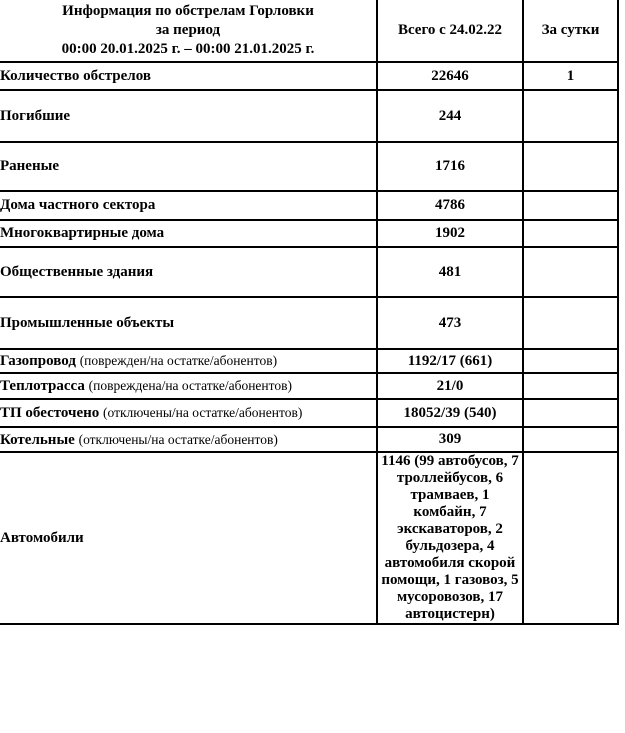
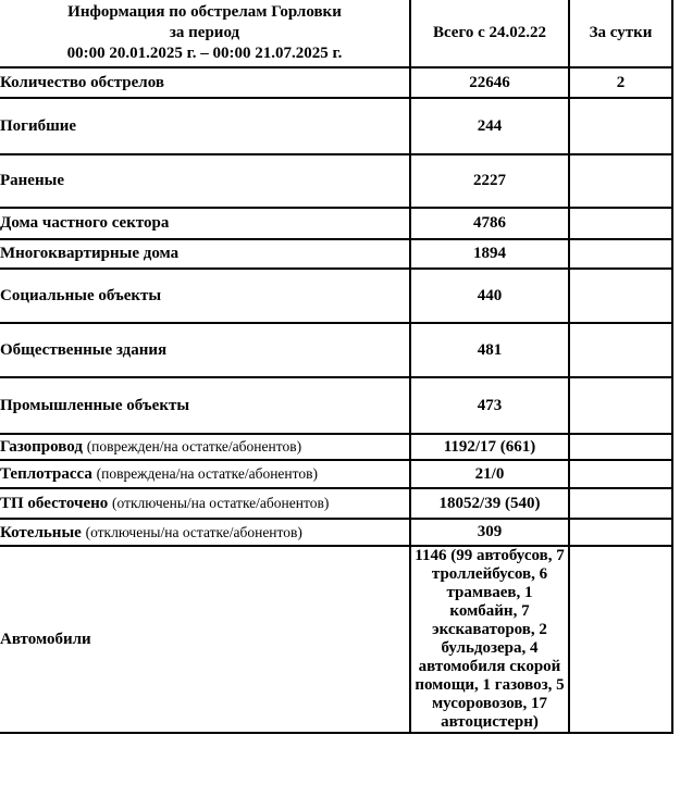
- Информация по обстрелам Горловки за период 00:00 20.01.2025 г. – 00:00 21.01.2025 г.	Всего с 24.02.22	За сутки
+ Информация по обстрелам Горловки за период 00:00 20.01.2025 г. – 00:00 21.07.2025 г.	Всего с 24.02.22	За сутки
- Количество обстрелов	22646	1
+ Количество обстрелов	22646	2
  Погибшие	244
- Раненые	1716
+ Раненые	2227
  Дома частного сектора	4786
- Многоквартирные дома	1902
+ Многоквартирные дома	1894
+ Социальные объекты	440
  Общественные здания	481
  Промышленные объекты	473
  Газопровод (поврежден/на остатке/абонентов)	1192/17 (661)
  Теплотрасса (повреждена/на остатке/абонентов)	21/0
  ТП обесточено (отключены/на остатке/абонентов)	18052/39 (540)
  Котельные (отключены/на остатке/абонентов)	309
  Автомобили	1146 (99 автобусов, 7 троллейбусов, 6 трамваев, 1 комбайн, 7 экскаваторов, 2 бульдозера, 4 автомобиля скорой помощи, 1 газовоз, 5 мусоровозов, 17 автоцистерн)
